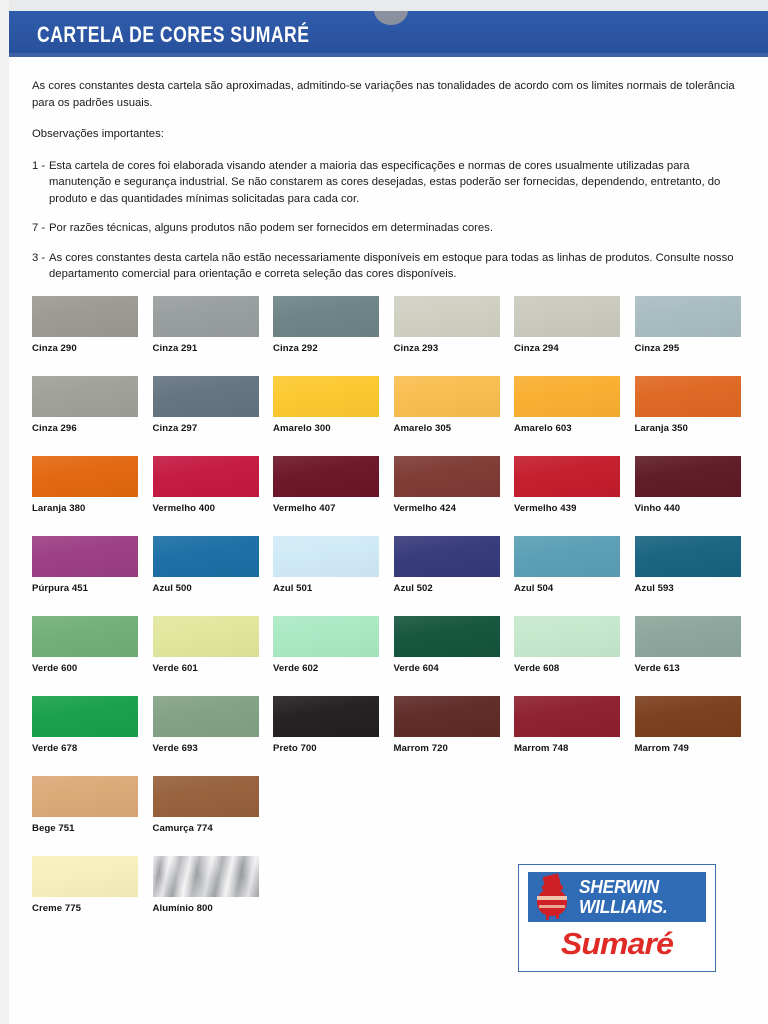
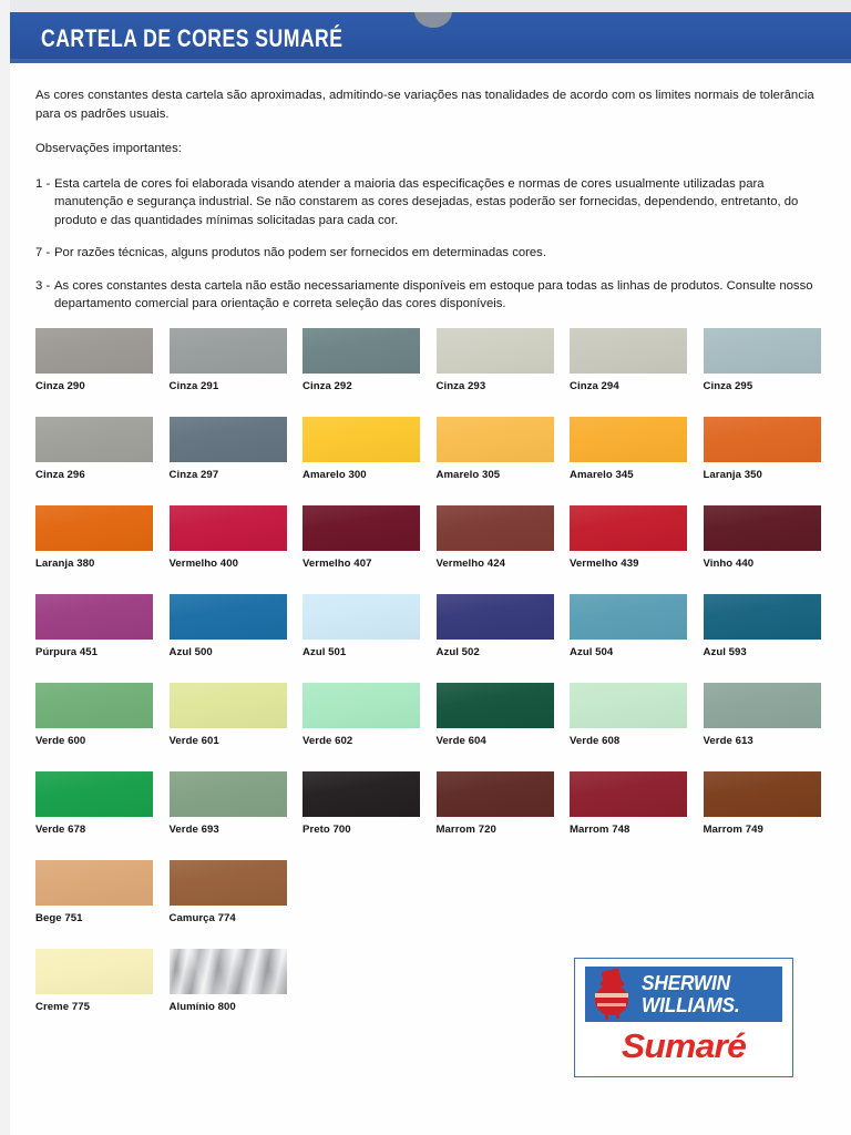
  CARTELA DE CORES SUMARÉ
  As cores constantes desta cartela são aproximadas, admitindo-se variações nas tonalidades de acordo com os limites normais de tolerância para os padrões usuais.
  Observações importantes:
  1 -
  Esta cartela de cores foi elaborada visando atender a maioria das especificações e normas de cores usualmente utilizadas para manutenção e segurança industrial. Se não constarem as cores desejadas, estas poderão ser fornecidas, dependendo, entretanto, do produto e das quantidades mínimas solicitadas para cada cor.
  7 -
  Por razões técnicas, alguns produtos não podem ser fornecidos em determinadas cores.
  3 -
  As cores constantes desta cartela não estão necessariamente disponíveis em estoque para todas as linhas de produtos. Consulte nosso departamento comercial para orientação e correta seleção das cores disponíveis.
  Cinza 290
  Cinza 291
  Cinza 292
  Cinza 293
  Cinza 294
  Cinza 295
  Cinza 296
  Cinza 297
  Amarelo 300
  Amarelo 305
- Amarelo 603
+ Amarelo 345
  Laranja 350
  Laranja 380
  Vermelho 400
  Vermelho 407
  Vermelho 424
  Vermelho 439
  Vinho 440
  Púrpura 451
  Azul 500
  Azul 501
  Azul 502
  Azul 504
  Azul 593
  Verde 600
  Verde 601
  Verde 602
  Verde 604
  Verde 608
  Verde 613
  Verde 678
  Verde 693
  Preto 700
  Marrom 720
  Marrom 748
  Marrom 749
  Bege 751
  Camurça 774
  Creme 775
  Alumínio 800
  SHERWIN
  WILLIAMS.
  Sumaré
